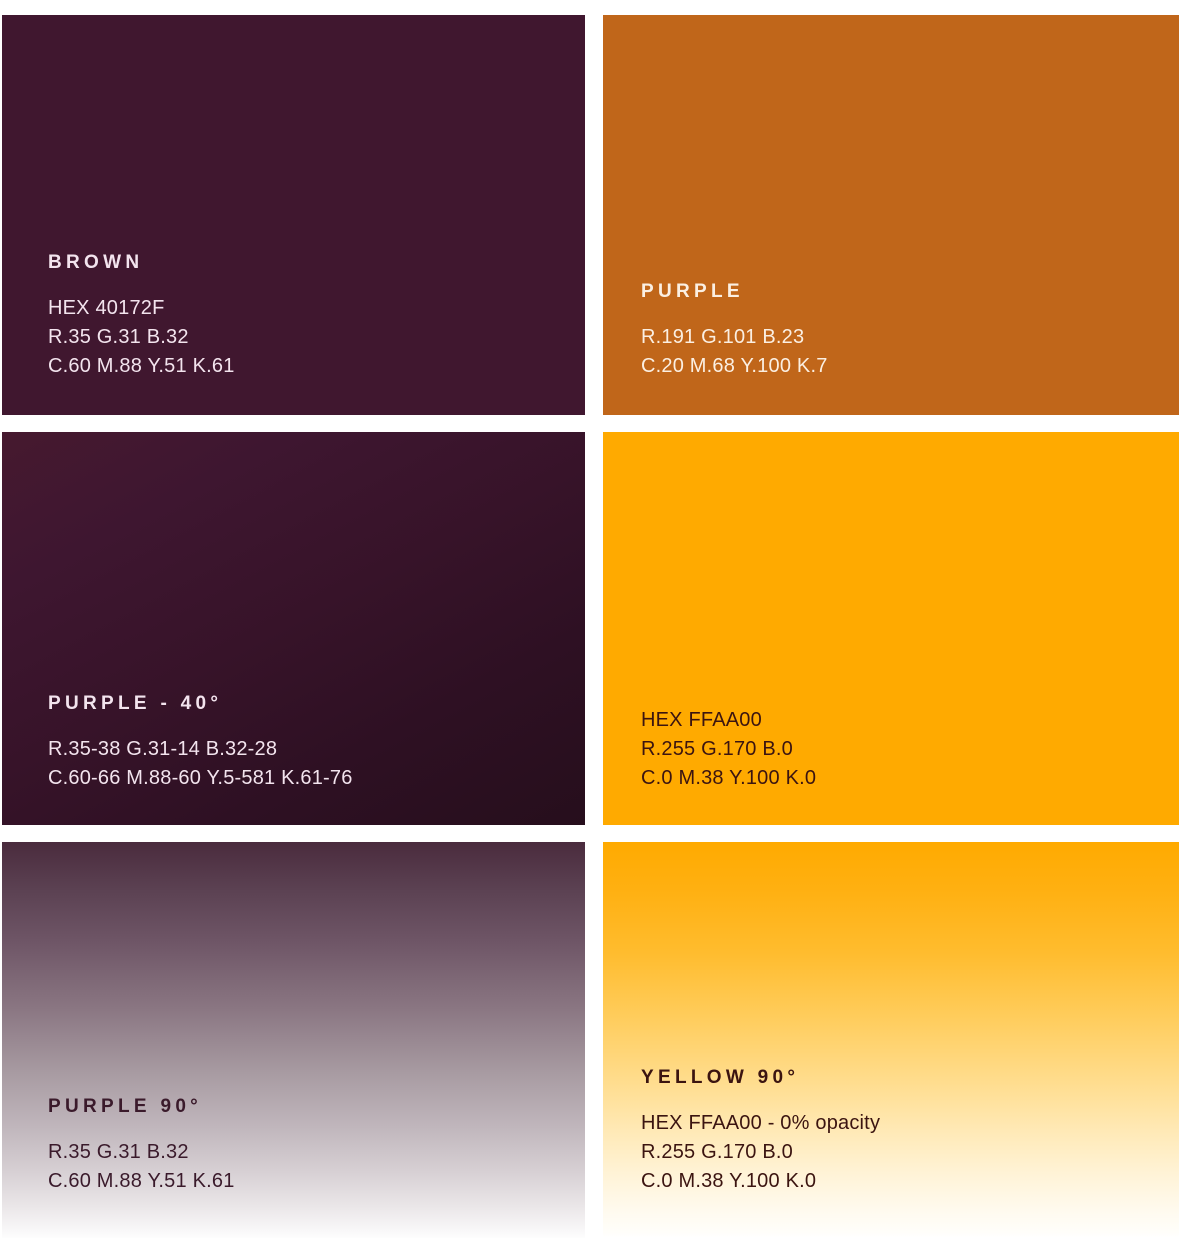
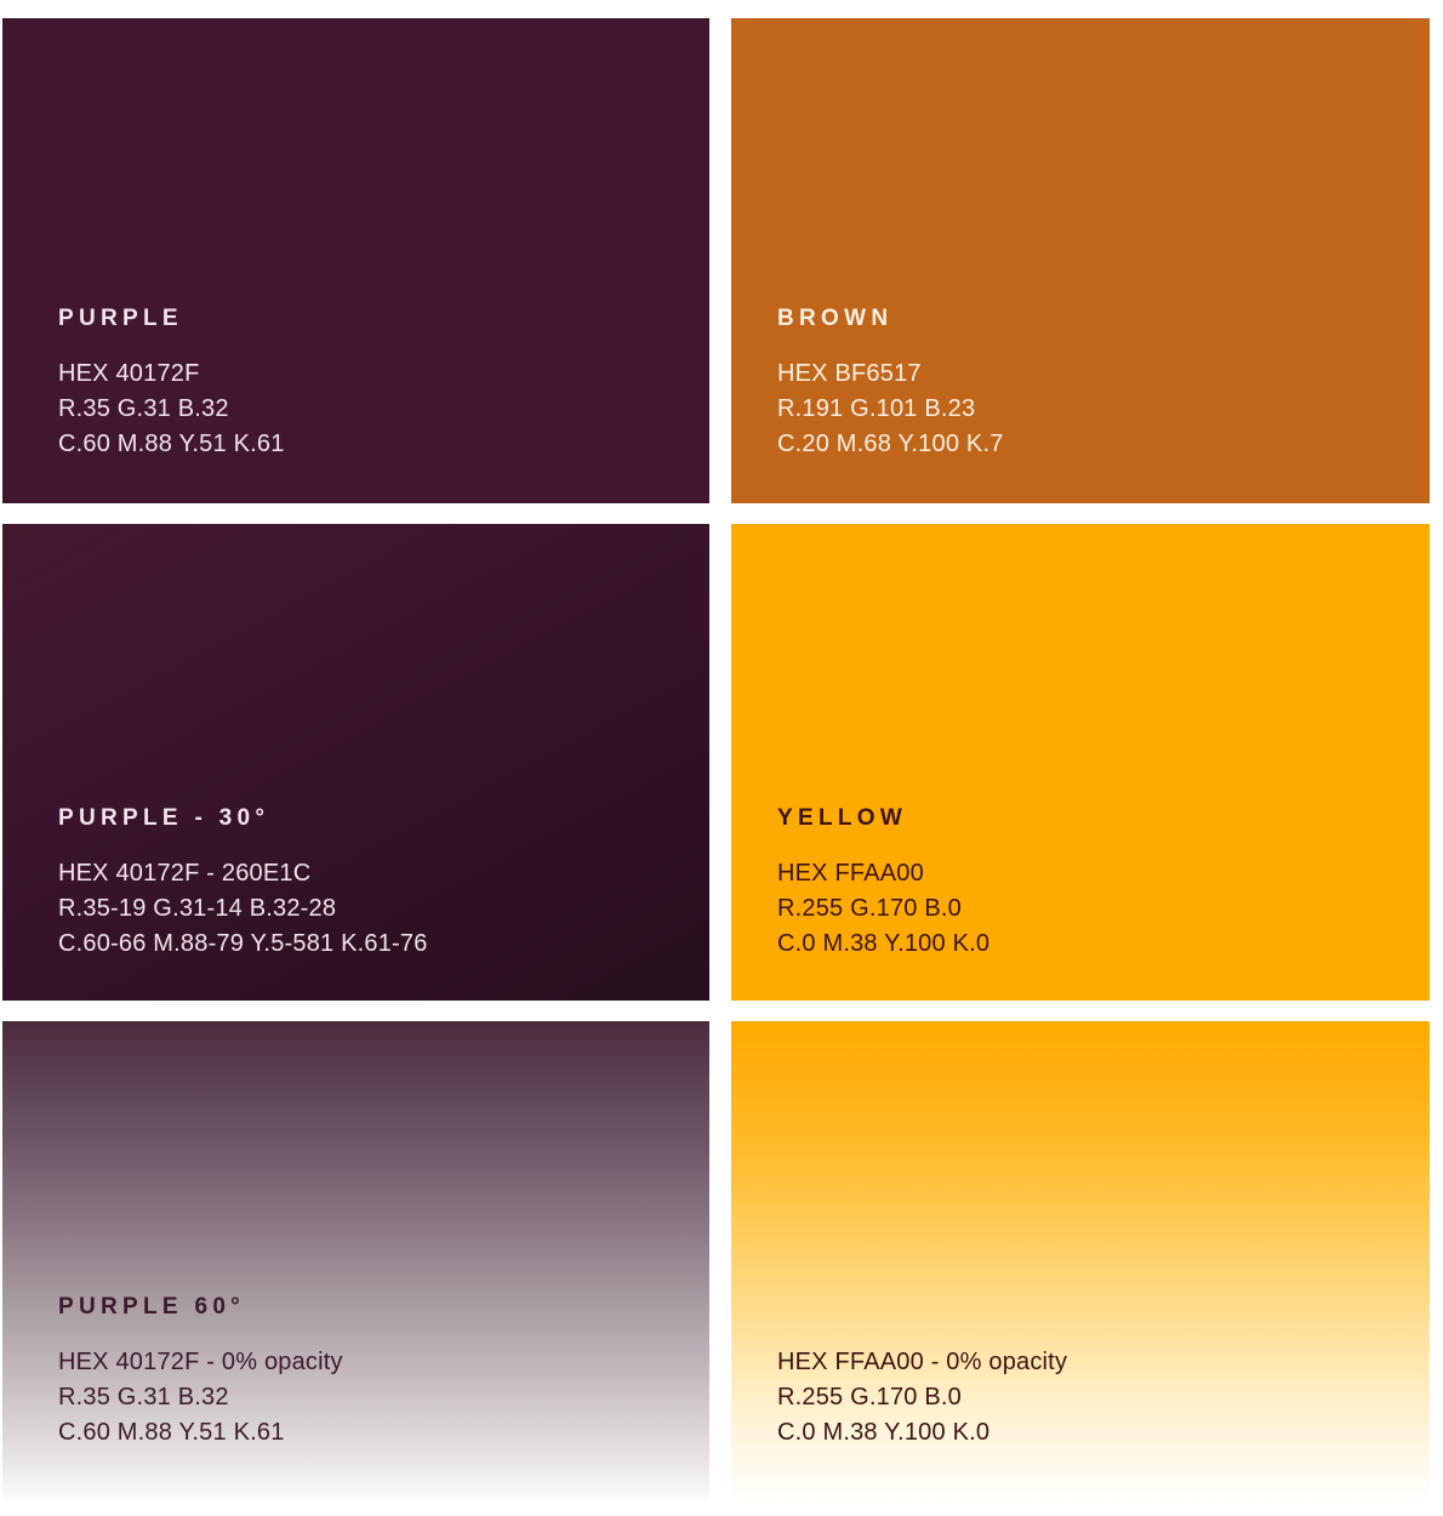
- BROWN
+ PURPLE
  HEX 40172F
  R.35 G.31 B.32
  C.60 M.88 Y.51 K.61
- PURPLE
+ BROWN
+ HEX BF6517
  R.191 G.101 B.23
  C.20 M.68 Y.100 K.7
- PURPLE - 40°
+ PURPLE - 30°
+ HEX 40172F - 260E1C
- R.35-38 G.31-14 B.32-28
+ R.35-19 G.31-14 B.32-28
- C.60-66 M.88-60 Y.5-581 K.61-76
+ C.60-66 M.88-79 Y.5-581 K.61-76
+ YELLOW
  HEX FFAA00
  R.255 G.170 B.0
  C.0 M.38 Y.100 K.0
- PURPLE 90°
+ PURPLE 60°
+ HEX 40172F - 0% opacity
  R.35 G.31 B.32
  C.60 M.88 Y.51 K.61
- YELLOW 90°
  HEX FFAA00 - 0% opacity
  R.255 G.170 B.0
  C.0 M.38 Y.100 K.0
